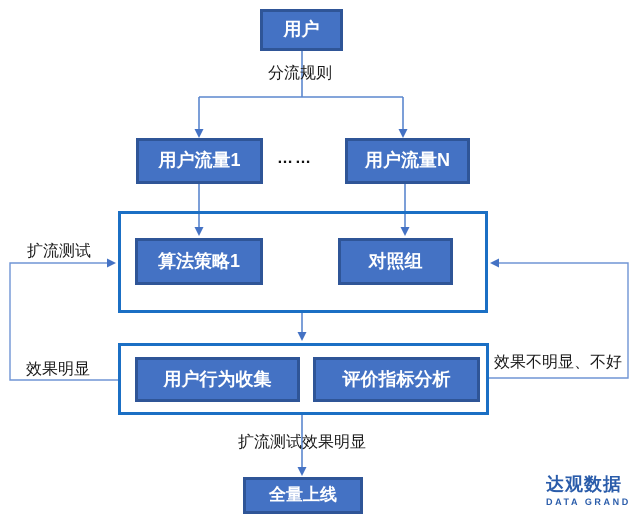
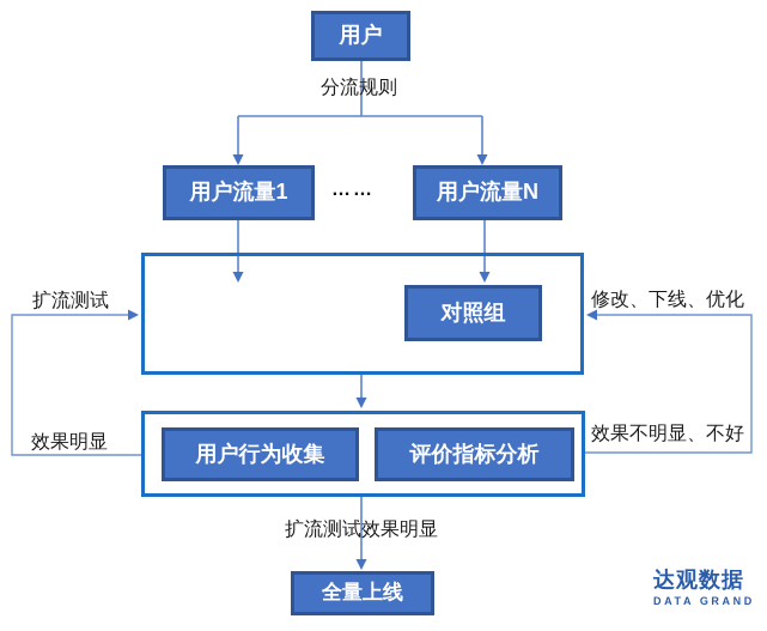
  用户
  用户流量1
  ……
  用户流量N
- 算法策略1
  对照组
  用户行为收集
  评价指标分析
  全量上线
  分流规则
  扩流测试
+ 修改、下线、优化
  效果明显
  效果不明显、不好
  扩流测试效果明显
  达观数据
  DATA GRAND
